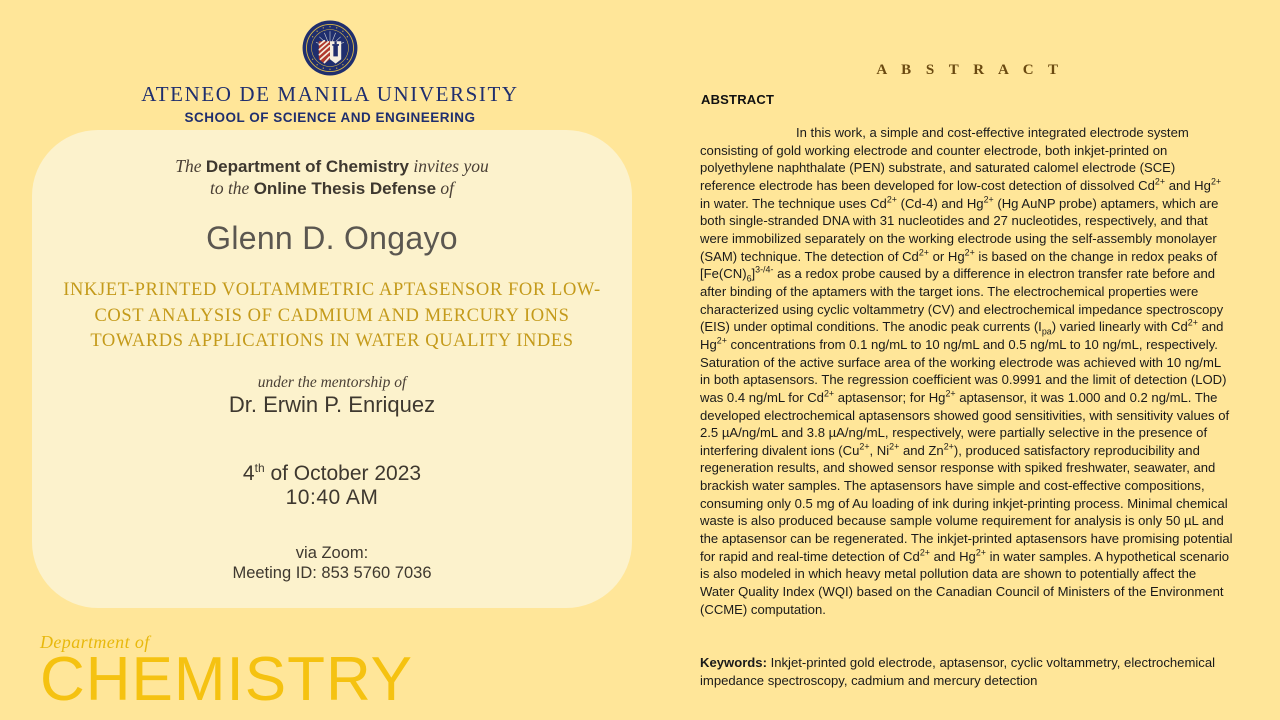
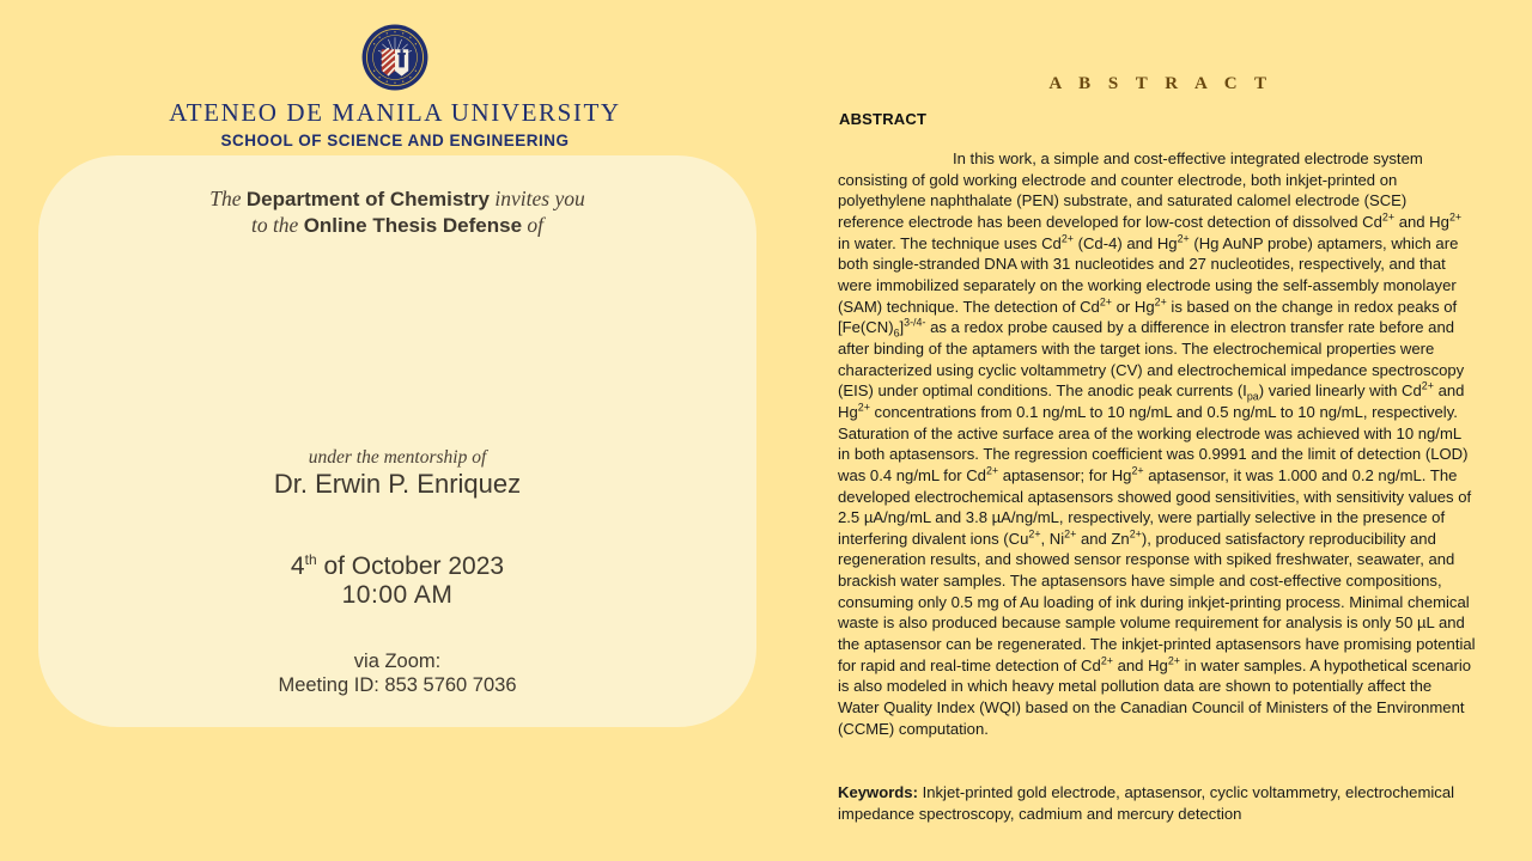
  ATENEO DE MANILA UNIVERSITY
  SCHOOL OF SCIENCE AND ENGINEERING
  The Department of Chemistry invites you
  to the Online Thesis Defense of
- Glenn D. Ongayo
- INKJET-PRINTED VOLTAMMETRIC APTASENSOR FOR LOW-COST ANALYSIS OF CADMIUM AND MERCURY IONS TOWARDS APPLICATIONS IN WATER QUALITY INDES
  under the mentorship of
  Dr. Erwin P. Enriquez
  4th of October 2023
- 10:40 AM
+ 10:00 AM
  via Zoom:
  Meeting ID: 853 5760 7036
- Department of
- CHEMISTRY
  A B S T R A C T
  ABSTRACT
  In this work, a simple and cost-effective integrated electrode system consisting of gold working electrode and counter electrode, both inkjet-printed on polyethylene naphthalate (PEN) substrate, and saturated calomel electrode (SCE) reference electrode has been developed for low-cost detection of dissolved Cd2+ and Hg2+ in water. The technique uses Cd2+ (Cd-4) and Hg2+ (Hg AuNP probe) aptamers, which are both single-stranded DNA with 31 nucleotides and 27 nucleotides, respectively, and that were immobilized separately on the working electrode using the self-assembly monolayer (SAM) technique. The detection of Cd2+ or Hg2+ is based on the change in redox peaks of [Fe(CN)6]3-/4- as a redox probe caused by a difference in electron transfer rate before and after binding of the aptamers with the target ions. The electrochemical properties were characterized using cyclic voltammetry (CV) and electrochemical impedance spectroscopy (EIS) under optimal conditions. The anodic peak currents (Ipa) varied linearly with Cd2+ and Hg2+ concentrations from 0.1 ng/mL to 10 ng/mL and 0.5 ng/mL to 10 ng/mL, respectively. Saturation of the active surface area of the working electrode was achieved with 10 ng/mL in both aptasensors. The regression coefficient was 0.9991 and the limit of detection (LOD) was 0.4 ng/mL for Cd2+ aptasensor; for Hg2+ aptasensor, it was 1.000 and 0.2 ng/mL. The developed electrochemical aptasensors showed good sensitivities, with sensitivity values of 2.5 µA/ng/mL and 3.8 µA/ng/mL, respectively, were partially selective in the presence of interfering divalent ions (Cu2+, Ni2+ and Zn2+), produced satisfactory reproducibility and regeneration results, and showed sensor response with spiked freshwater, seawater, and brackish water samples. The aptasensors have simple and cost-effective compositions, consuming only 0.5 mg of Au loading of ink during inkjet-printing process. Minimal chemical waste is also produced because sample volume requirement for analysis is only 50 µL and the aptasensor can be regenerated. The inkjet-printed aptasensors have promising potential for rapid and real-time detection of Cd2+ and Hg2+ in water samples. A hypothetical scenario is also modeled in which heavy metal pollution data are shown to potentially affect the Water Quality Index (WQI) based on the Canadian Council of Ministers of the Environment (CCME) computation.
  Keywords: Inkjet-printed gold electrode, aptasensor, cyclic voltammetry, electrochemical impedance spectroscopy, cadmium and mercury detection
